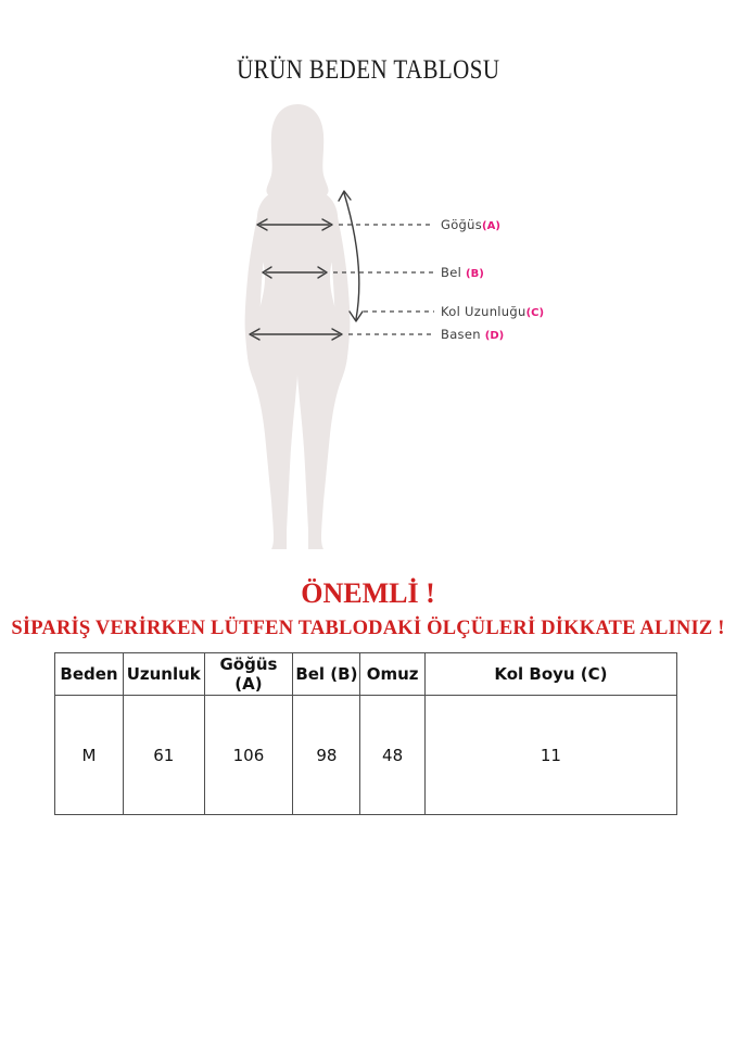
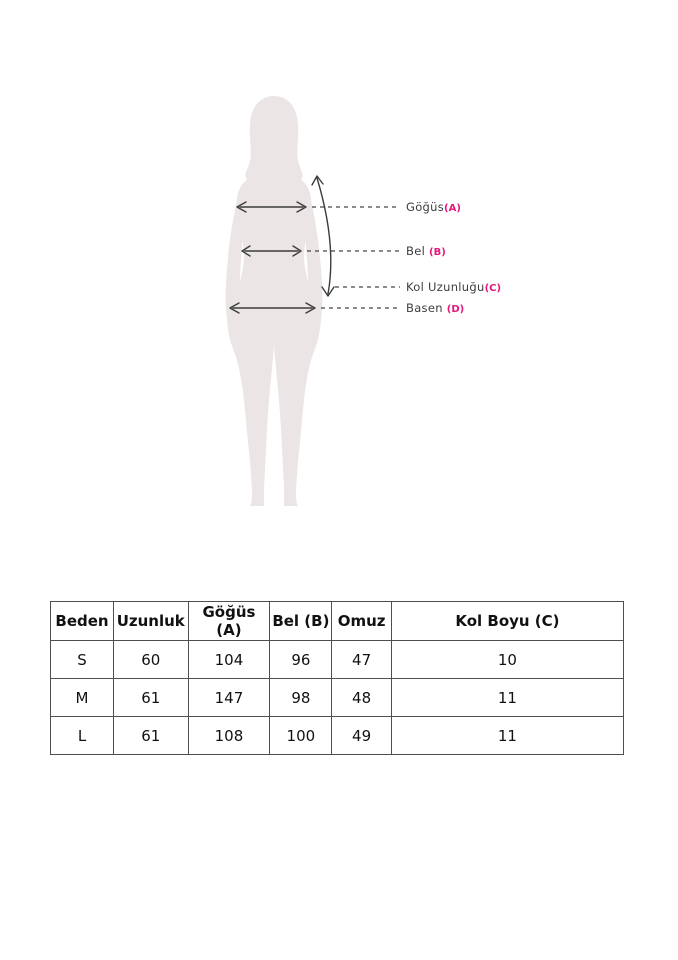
- ÜRÜN BEDEN TABLOSU
  Göğüs(A)
  Bel (B)
  Kol Uzunluğu(C)
  Basen (D)
- ÖNEMLİ !
- SİPARİŞ VERİRKEN LÜTFEN TABLODAKİ ÖLÇÜLERİ DİKKATE ALINIZ !
  Beden	Uzunluk	Göğüs (A)	Bel (B)	Omuz	Kol Boyu (C)
+ S	60	104	96	47	10
- M	61	106	98	48	11
+ M	61	147	98	48	11
+ L	61	108	100	49	11
